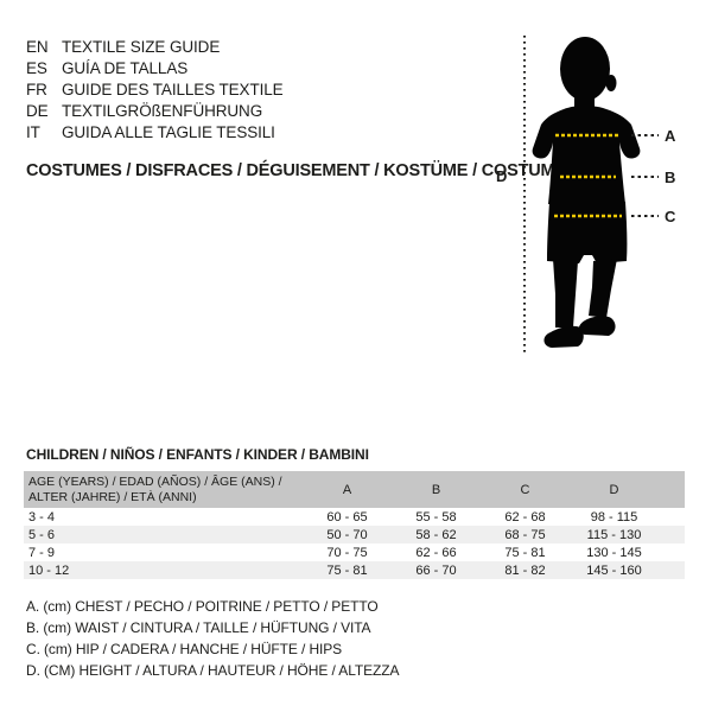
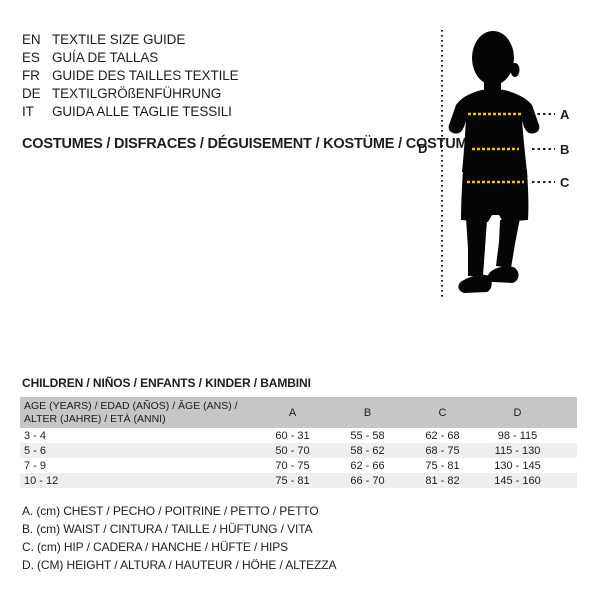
  EN
  TEXTILE SIZE GUIDE
  ES
  GUÍA DE TALLAS
  FR
  GUIDE DES TAILLES TEXTILE
  DE
  TEXTILGRÖßENFÜHRUNG
  IT
  GUIDA ALLE TAGLIE TESSILI
  COSTUMES / DISFRACES / DÉGUISEMENT / KOSTÜME / COSTUM
  D
  A
  B
  C
  CHILDREN / NIÑOS / ENFANTS / KINDER / BAMBINI
  AGE (YEARS) / EDAD (AÑOS) / ÂGE (ANS) /
  ALTER (JAHRE) / ETÀ (ANNI)
  A
  B
  C
  D
  3 - 4
- 60 - 65
+ 60 - 31
  55 - 58
  62 - 68
  98 - 115
  5 - 6
  50 - 70
  58 - 62
  68 - 75
  115 - 130
  7 - 9
  70 - 75
  62 - 66
  75 - 81
  130 - 145
  10 - 12
  75 - 81
  66 - 70
  81 - 82
  145 - 160
  A. (cm) CHEST / PECHO / POITRINE / PETTO / PETTO
  B. (cm) WAIST / CINTURA / TAILLE / HÜFTUNG / VITA
  C. (cm) HIP / CADERA / HANCHE / HÜFTE / HIPS
  D. (CM) HEIGHT / ALTURA / HAUTEUR / HÖHE / ALTEZZA
